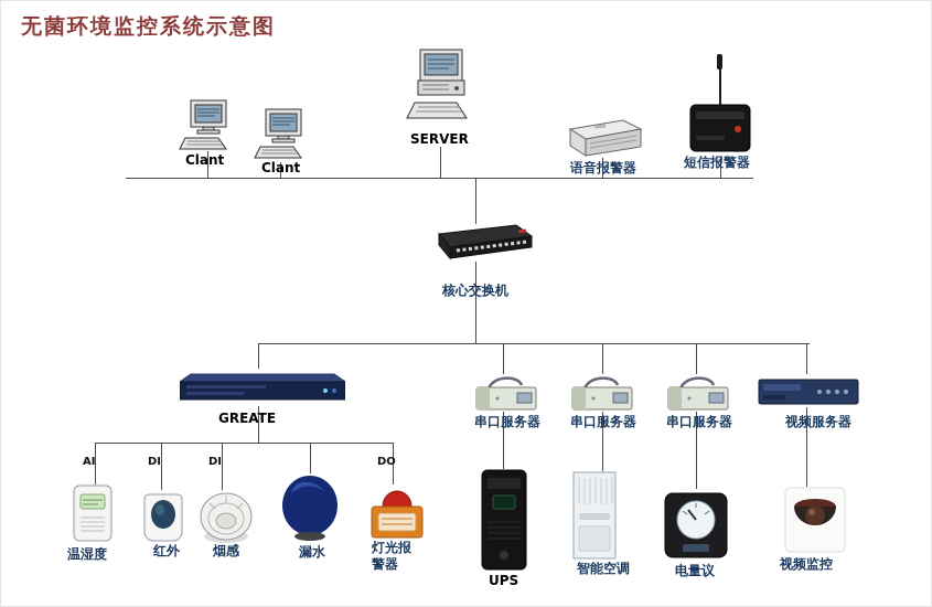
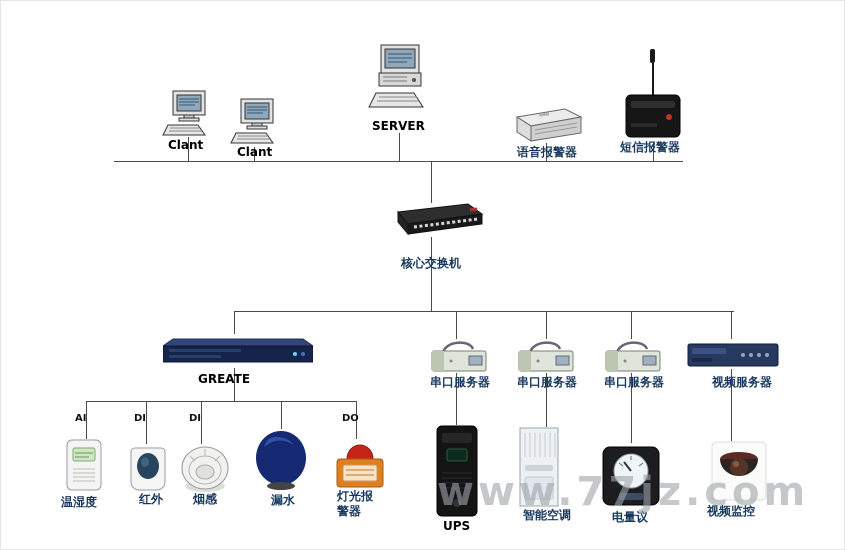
- 无菌环境监控系统示意图
  Clant
  Clant
  SERVER
  语音报警器
  短信报警器
  核心交换机
  GREATE
  串口服务器
  串口服务器
  串口服务器
  视频服务器
  AI
  DI
  DI
  DO
  温湿度
  红外
  烟感
  漏水
  灯光报警器
  UPS
  智能空调
  电量议
  视频监控
+ www.77jz.com
